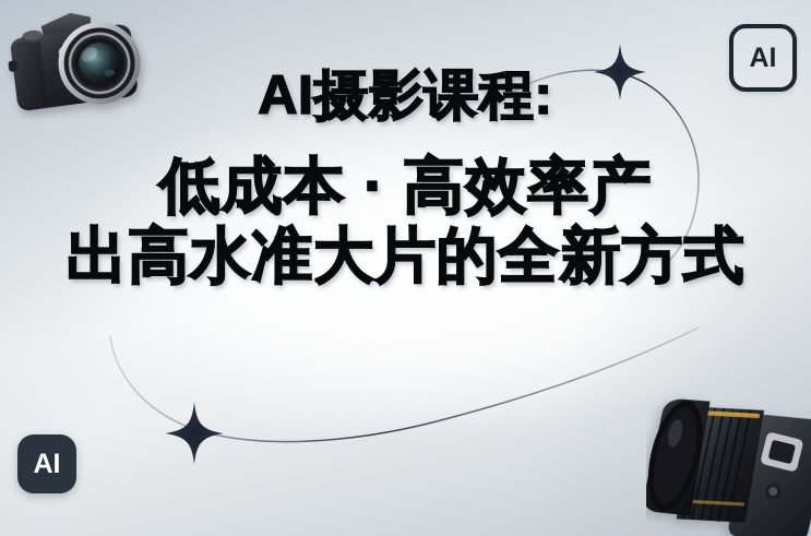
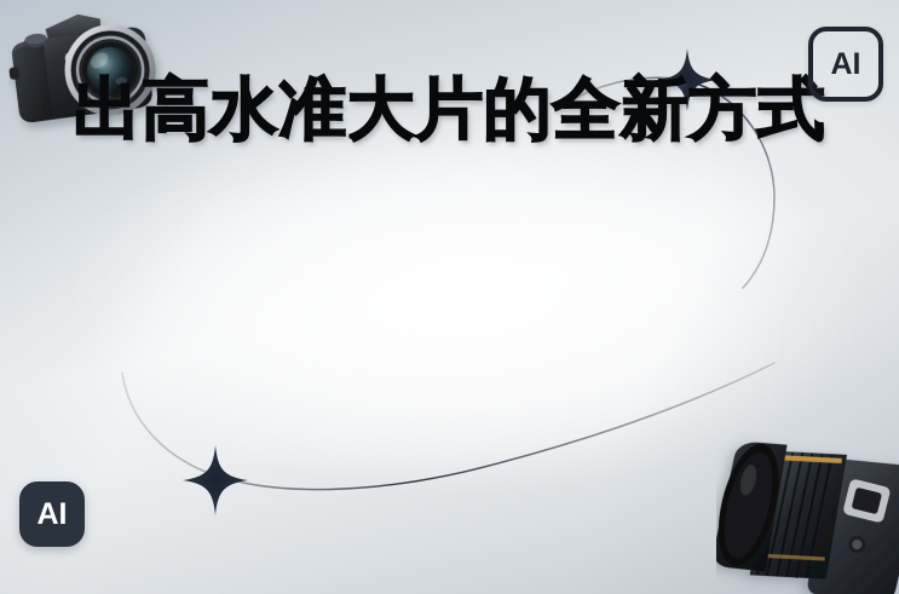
- AI摄影课程:
- 低成本 · 高效率产
  出高水准大片的全新方式
  AI
  AI
